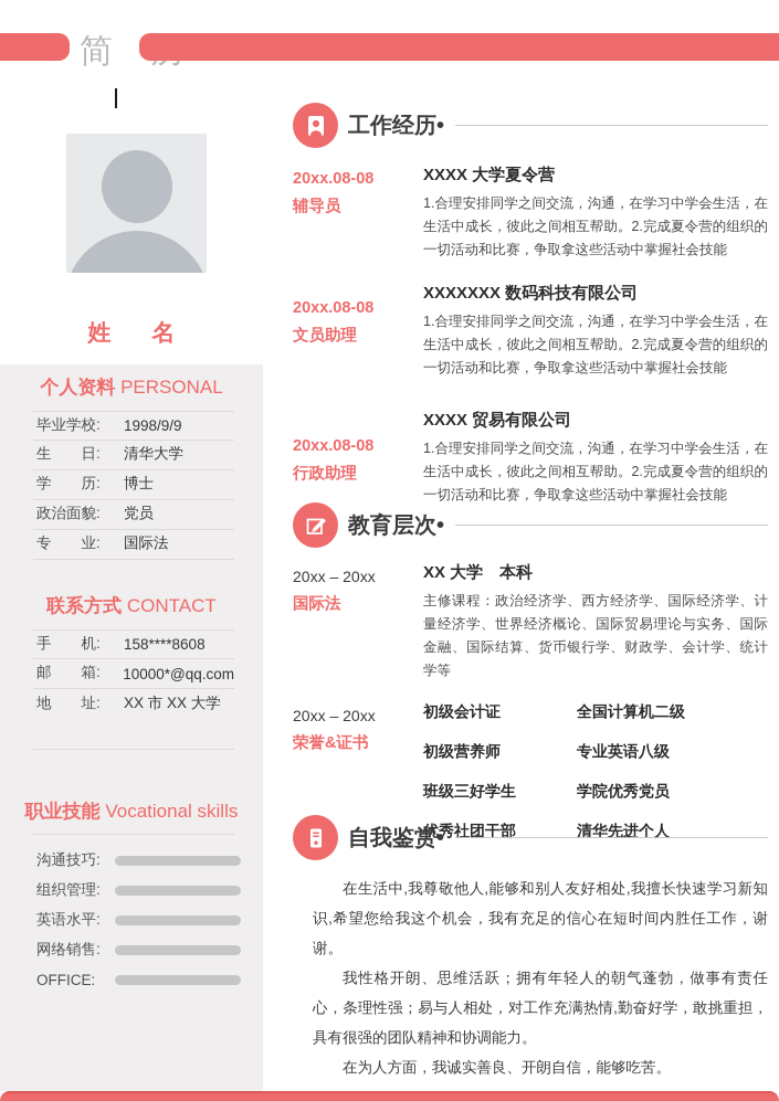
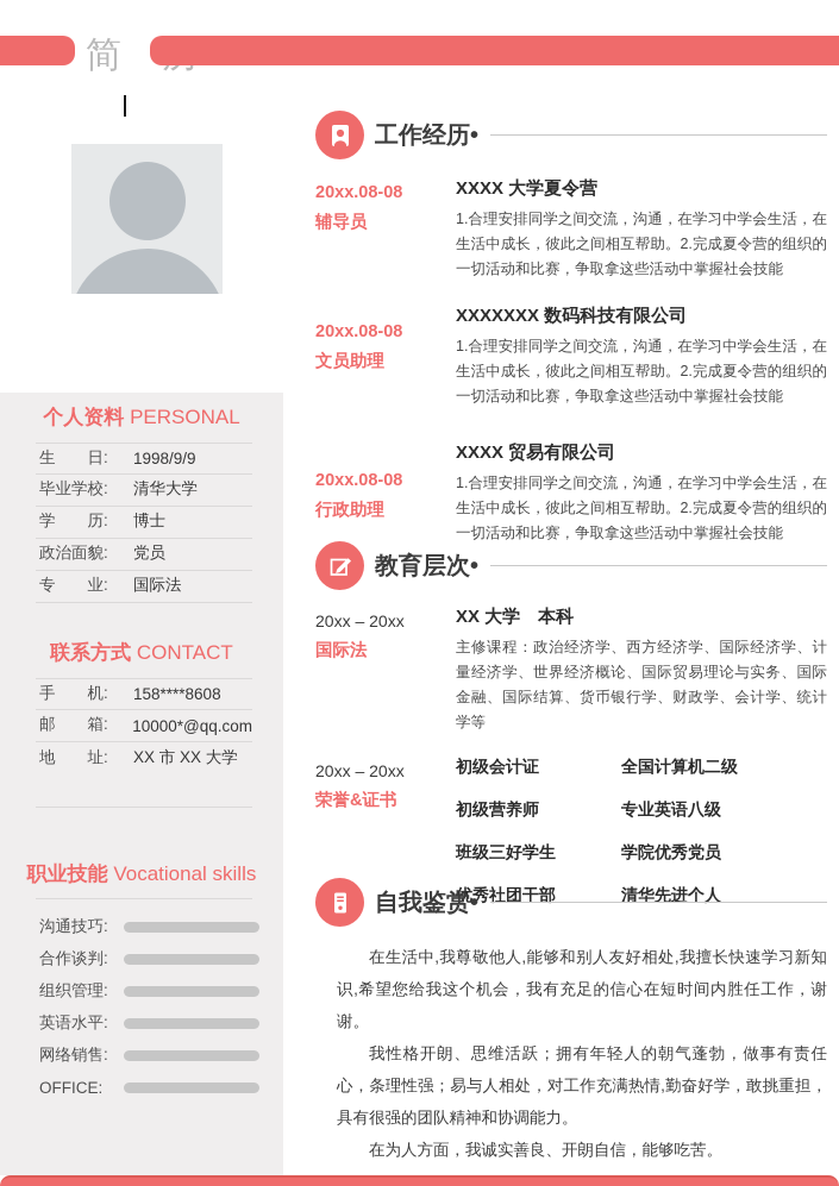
- 姓 名
  个人资料 PERSONAL
- 毕业学校:
+ 生 日:
  1998/9/9
- 生 日:
+ 毕业学校:
  清华大学
  学 历:
  博士
  政治面貌:
  党员
  专 业:
  国际法
  联系方式 CONTACT
  手 机:
  158****8608
  邮 箱:
  10000*@qq.com
  地 址:
  XX 市 XX 大学
  职业技能 Vocational skills
  沟通技巧:
+ 合作谈判:
  组织管理:
  英语水平:
  网络销售:
  OFFICE:
  工作经历•
  20xx.08-08
  辅导员
  XXXX 大学夏令营
  1.合理安排同学之间交流，沟通，在学习中学会生活，在生活中成长，彼此之间相互帮助。2.完成夏令营的组织的一切活动和比赛，争取拿这些活动中掌握社会技能
  20xx.08-08
  文员助理
  XXXXXXX 数码科技有限公司
  1.合理安排同学之间交流，沟通，在学习中学会生活，在生活中成长，彼此之间相互帮助。2.完成夏令营的组织的一切活动和比赛，争取拿这些活动中掌握社会技能
  20xx.08-08
  行政助理
  XXXX 贸易有限公司
  1.合理安排同学之间交流，沟通，在学习中学会生活，在生活中成长，彼此之间相互帮助。2.完成夏令营的组织的一切活动和比赛，争取拿这些活动中掌握社会技能
  教育层次•
  20xx – 20xx
  国际法
  XX 大学 本科
  主修课程：政治经济学、西方经济学、国际经济学、计量经济学、世界经济概论、国际贸易理论与实务、国际金融、国际结算、货币银行学、财政学、会计学、统计学等
  20xx – 20xx
  荣誉&证书
  初级会计证
  初级营养师
  班级三好学生
  优秀社团干部
  全国计算机二级
  专业英语八级
  学院优秀党员
  清华先进个人
  自我鉴赏•
  在生活中,我尊敬他人,能够和别人友好相处,我擅长快速学习新知识,希望您给我这个机会，我有充足的信心在短时间内胜任工作，谢谢。
  我性格开朗、思维活跃；拥有年轻人的朝气蓬勃，做事有责任心，条理性强；易与人相处，对工作充满热情,勤奋好学，敢挑重担，具有很强的团队精神和协调能力。
  在为人方面，我诚实善良、开朗自信，能够吃苦。
